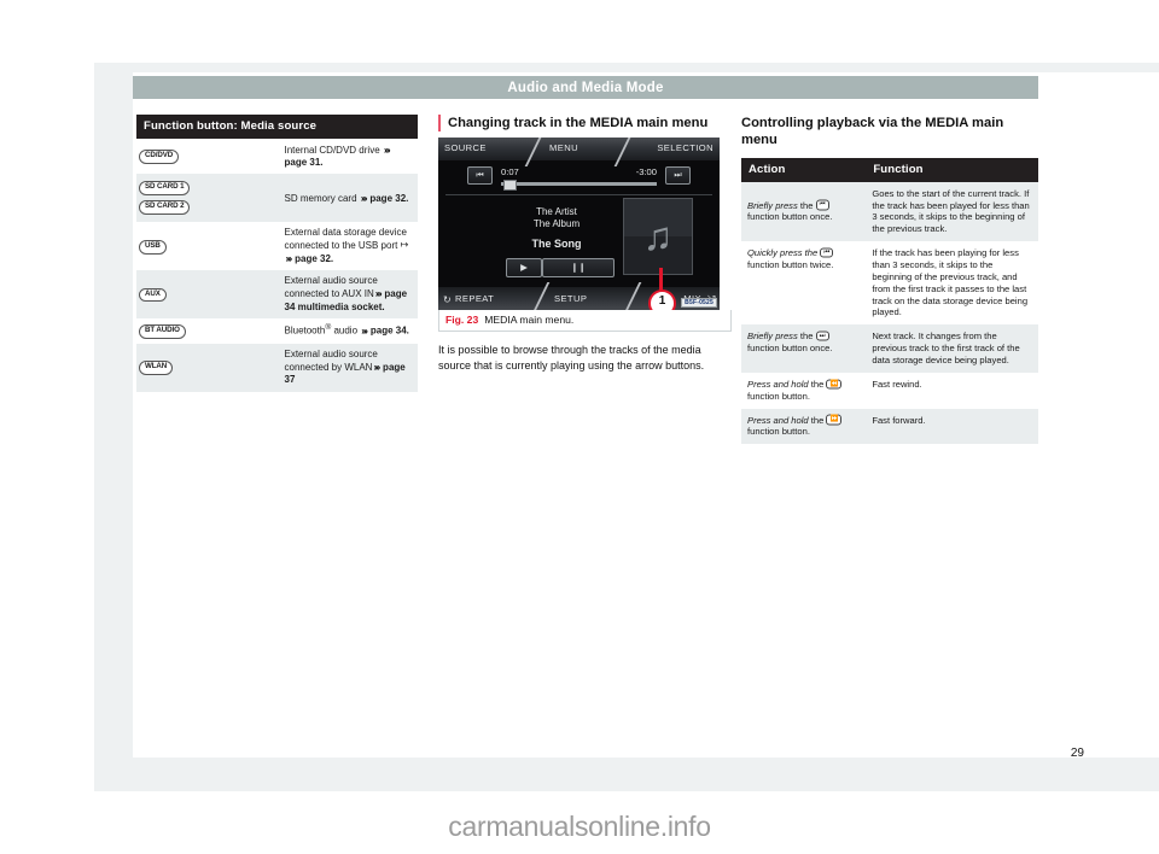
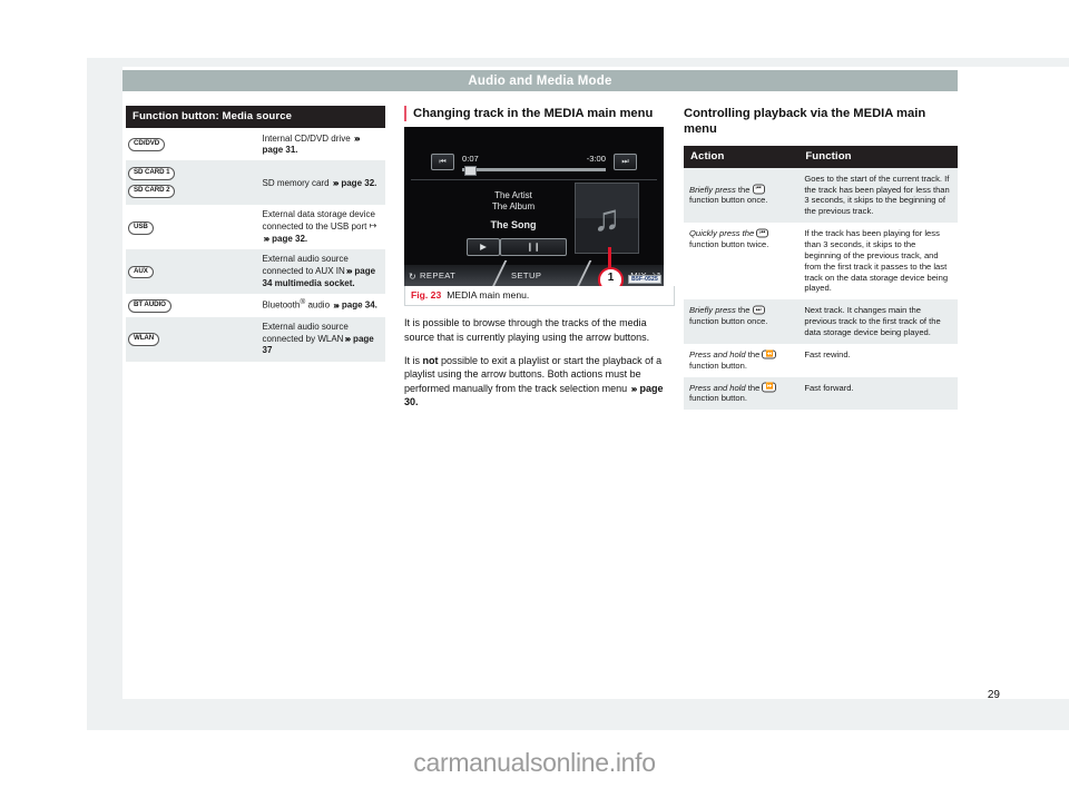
  Audio and Media Mode
  Function button: Media source
  	Internal CD/DVD drive ››› page 31.
  	External data storage device connected to the USB port ↦››› page 32.
  	External audio source connected to AUX IN››› page 34 multimedia socket.
  	Bluetooth audio ››› page 34.
  	External audio source connected by WLAN››› page 37
  Changing track in the MEDIA main menu
- SOURCE
- MENU
- SELECTION
  0:07
  -3:00
  The Artist
  The Album
  The Song
  ▶
  ❙❙
  ♫
  ↻
  REPEAT
  SETUP
  1
  Fig. 23 MEDIA main menu.
  It is possible to browse through the tracks of the media source that is currently playing using the arrow buttons.
+ It is not possible to exit a playlist or start the playback of a playlist using the arrow buttons. Both actions must be performed manually from the track selection menu ››› page 30.
  Controlling playback via the MEDIA main menu
  Action	Function
  Briefly press the function button once.	Goes to the start of the current track. If the track has been played for less than 3 seconds, it skips to the beginning of the previous track.
  Quickly press the function button twice.	If the track has been playing for less than 3 seconds, it skips to the beginning of the previous track, and from the first track it passes to the last track on the data storage device being played.
- Briefly press the function button once.	Next track. It changes from the previous track to the first track of the data storage device being played.
+ Briefly press the function button once.	Next track. It changes main the previous track to the first track of the data storage device being played.
  Press and hold the function button.	Fast rewind.
  Press and hold the function button.	Fast forward.
  29
  carmanualsonline.info
